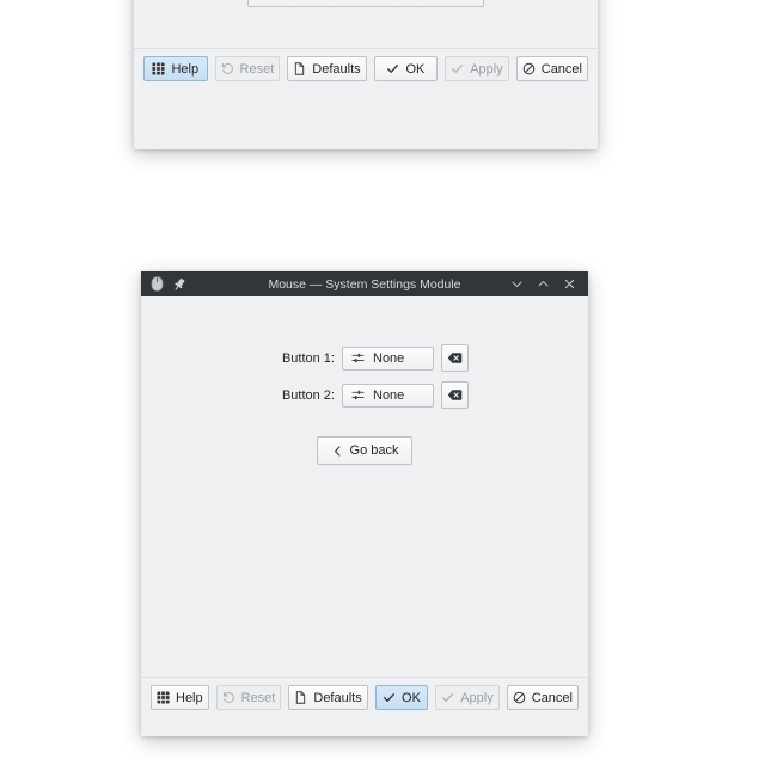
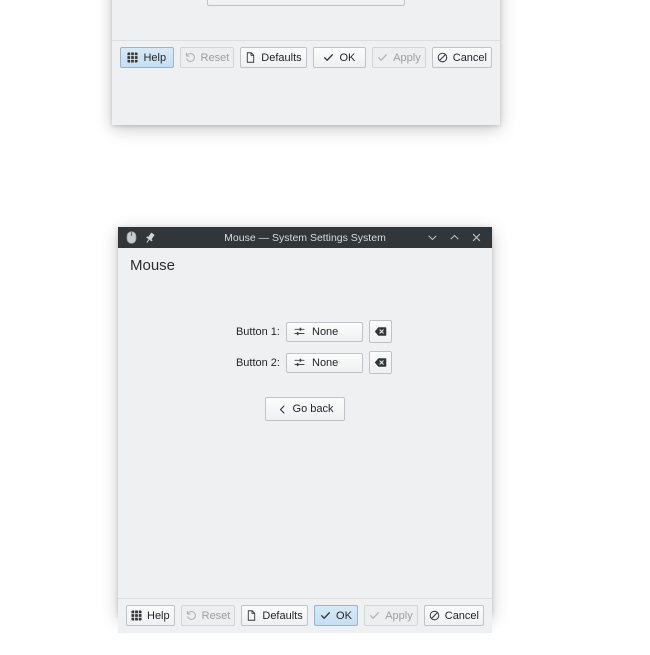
  Help
  Reset
  Defaults
  OK
  Apply
  Cancel
- Mouse — System Settings Module
+ Mouse — System Settings System
+ Mouse
  Button 1:
  None
  Button 2:
  None
  Go back
  Help
  Reset
  Defaults
  OK
  Apply
  Cancel
